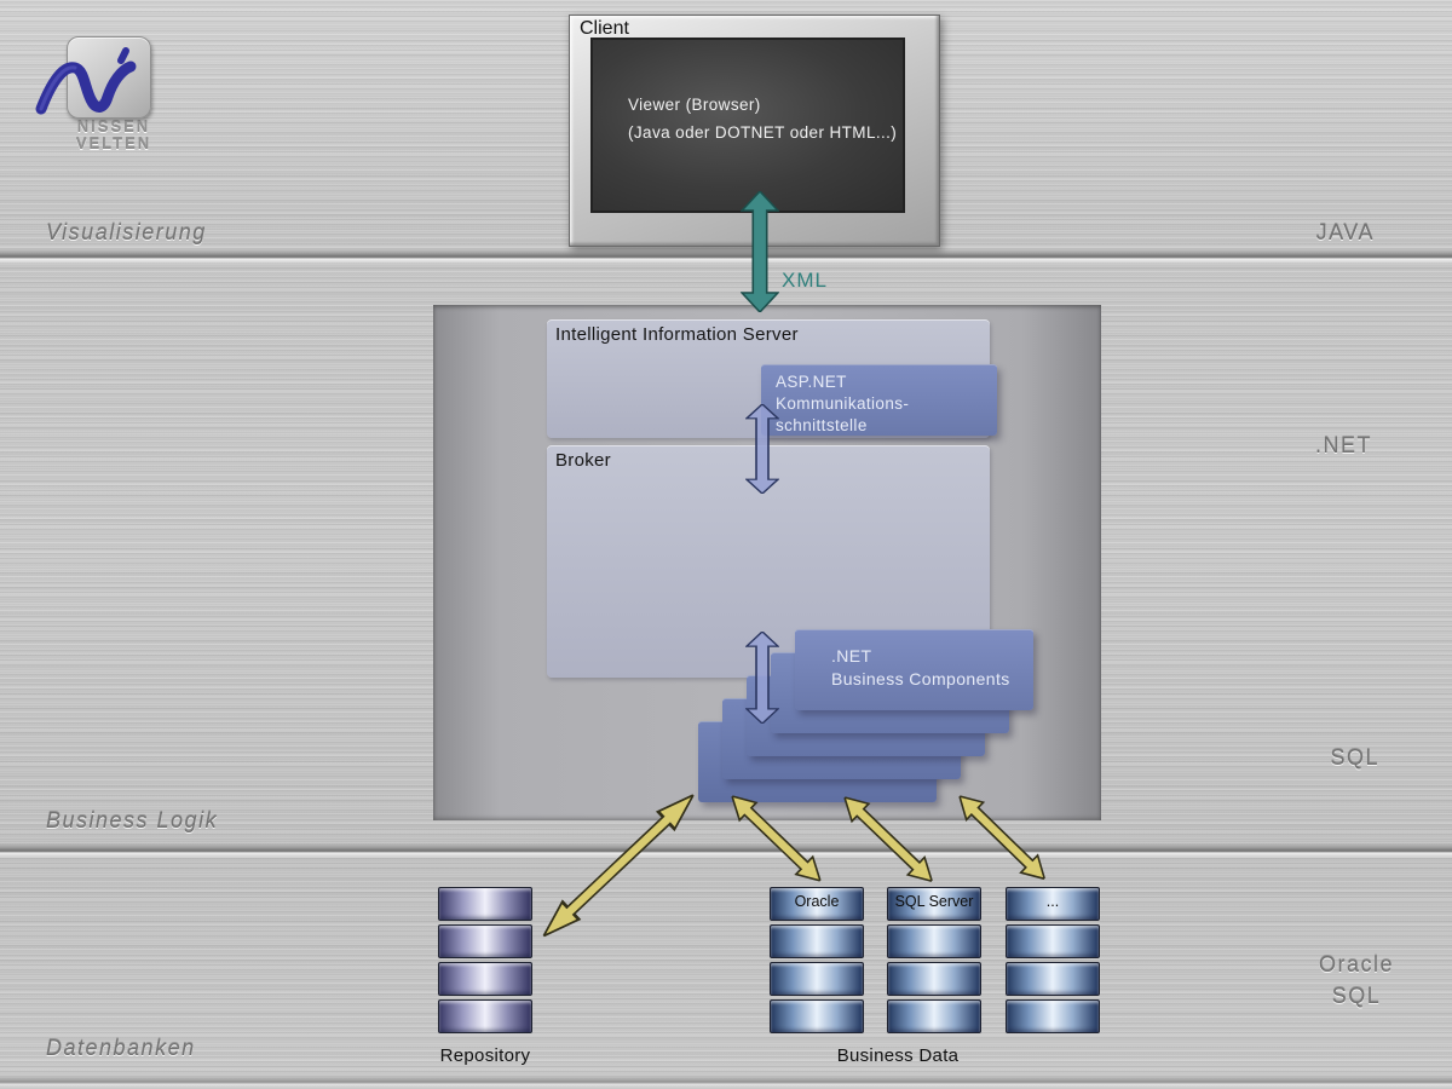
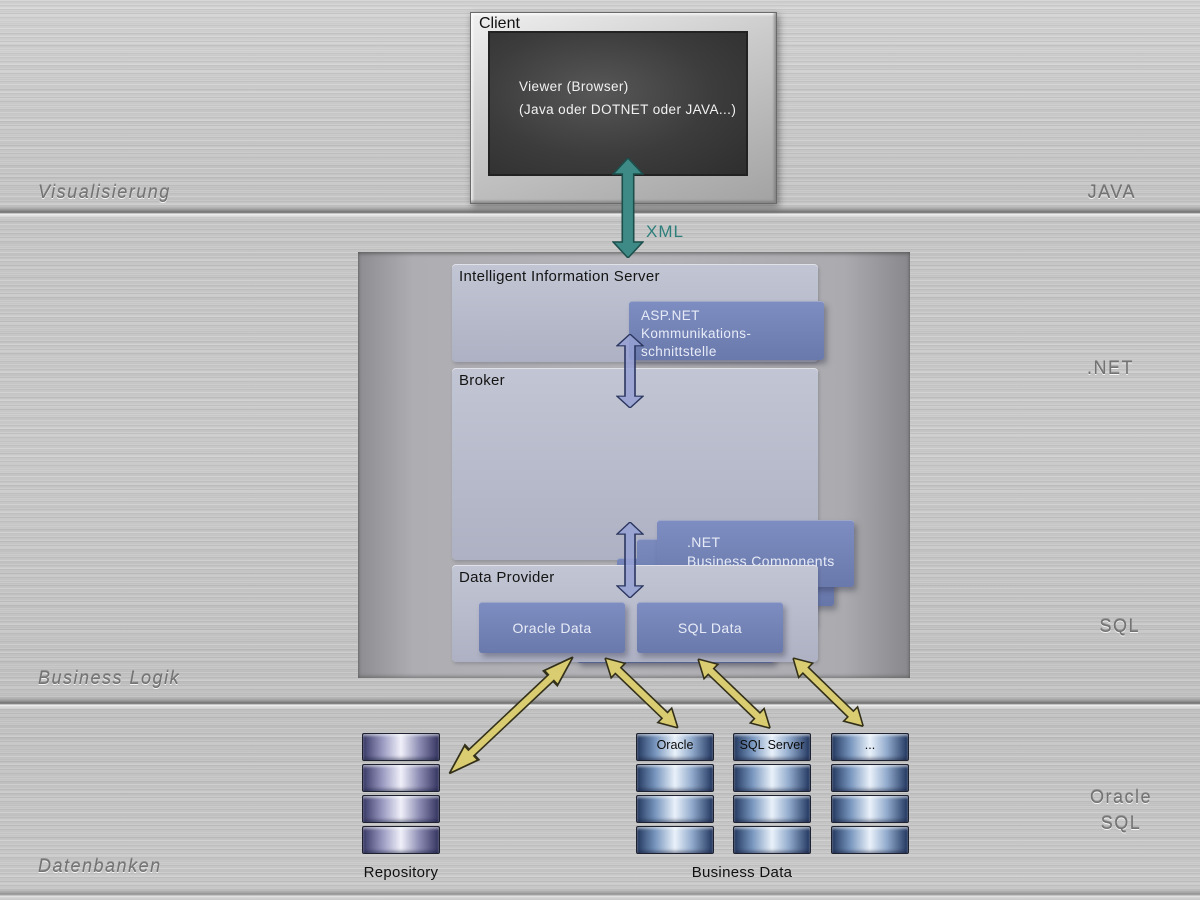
- NISSEN
- VELTEN
  Visualisierung
  Business Logik
  Datenbanken
  JAVA
  .NET
  SQL
  Oracle
  SQL
  Client
  Viewer (Browser)
- (Java oder DOTNET oder HTML...)
+ (Java oder DOTNET oder JAVA...)
  XML
  Intelligent Information Server
  ASP.NET
  Kommunikations-
  schnittstelle
  Broker
  .NET
  Business Components
+ Data Provider
+ Oracle Data
+ SQL Data
  Repository
  Oracle
  SQL Server
  ...
  Business Data
